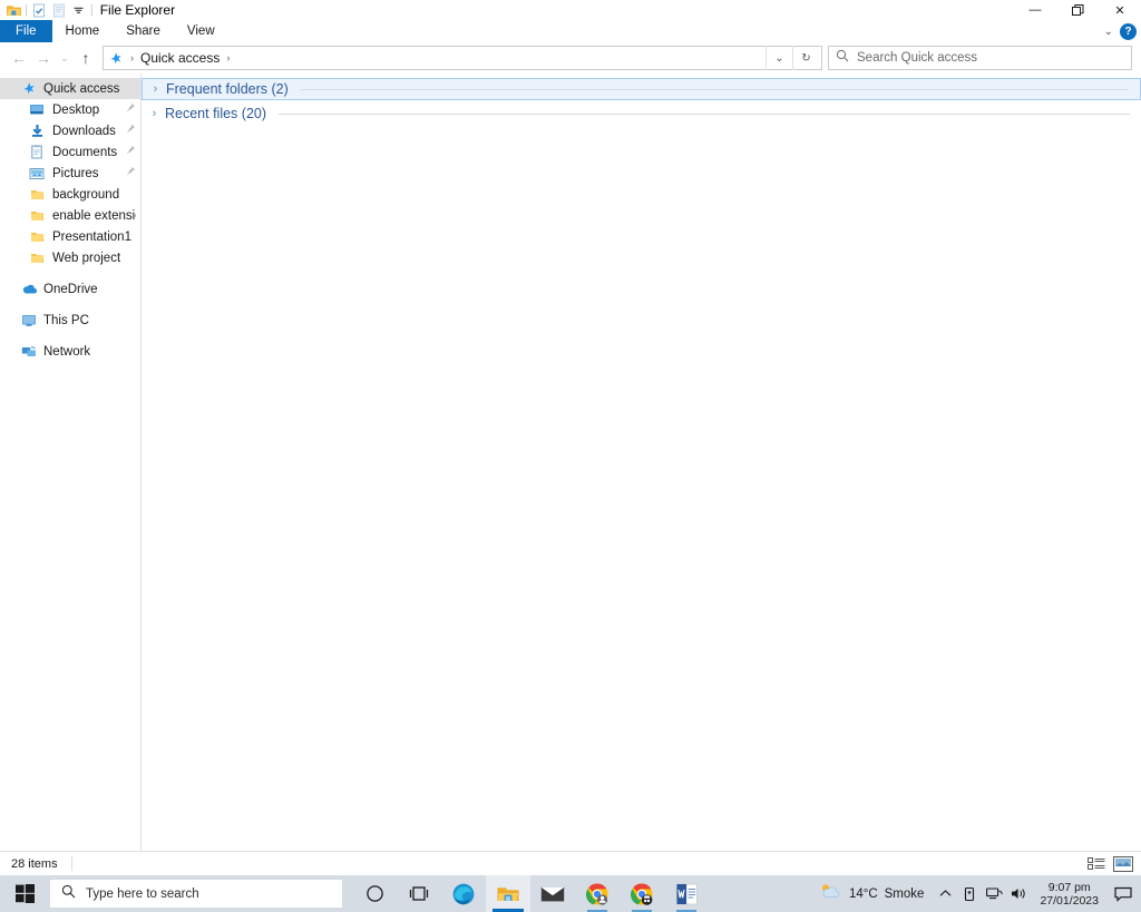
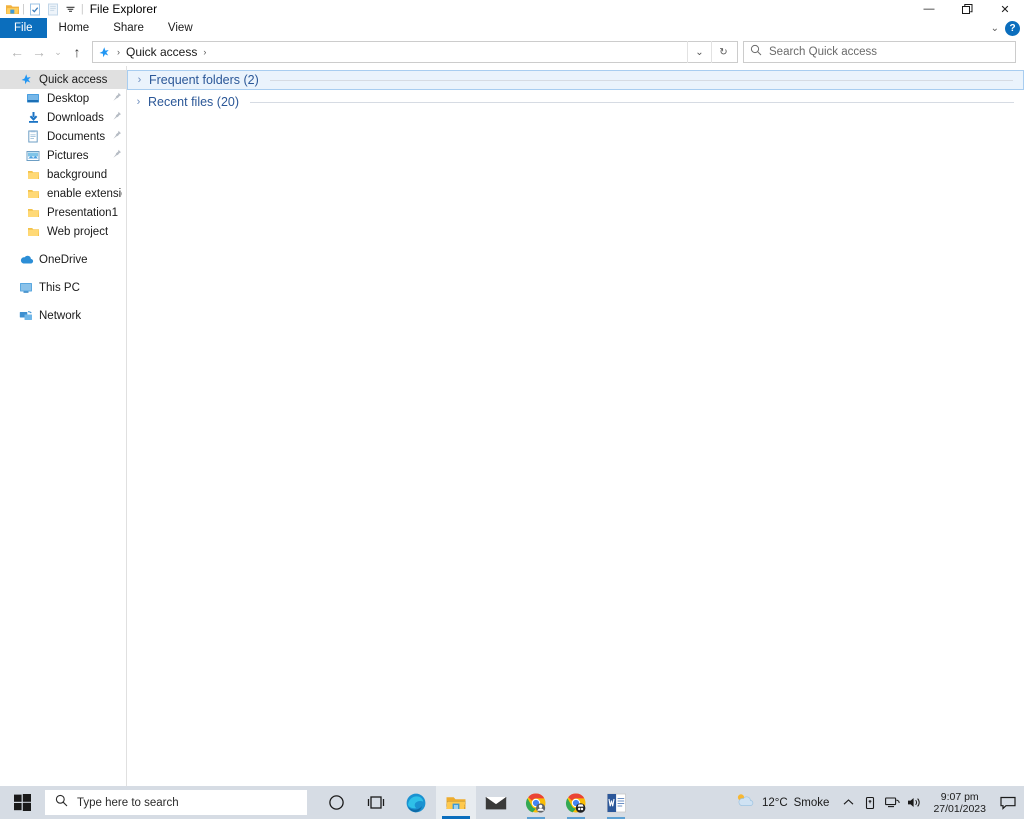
  |
  |
  File Explorer
  —
  ✕
  File
  Home
  Share
  View
  ⌄
  ?
  ←
  →
  ⌄
  ↑
  ›
  Quick access
  ›
  ⌄
  ↻
  Search Quick access
  Quick access
  Desktop
  Downloads
  Documents
  Pictures
  background
  enable extensi
  Presentation1
  Web project
  OneDrive
  This PC
  Network
  ›
  Frequent folders (2)
  ›
  Recent files (20)
- 28 items
  Type here to search
- 14°C
+ 12°C
  Smoke
  9:07 pm
  27/01/2023
